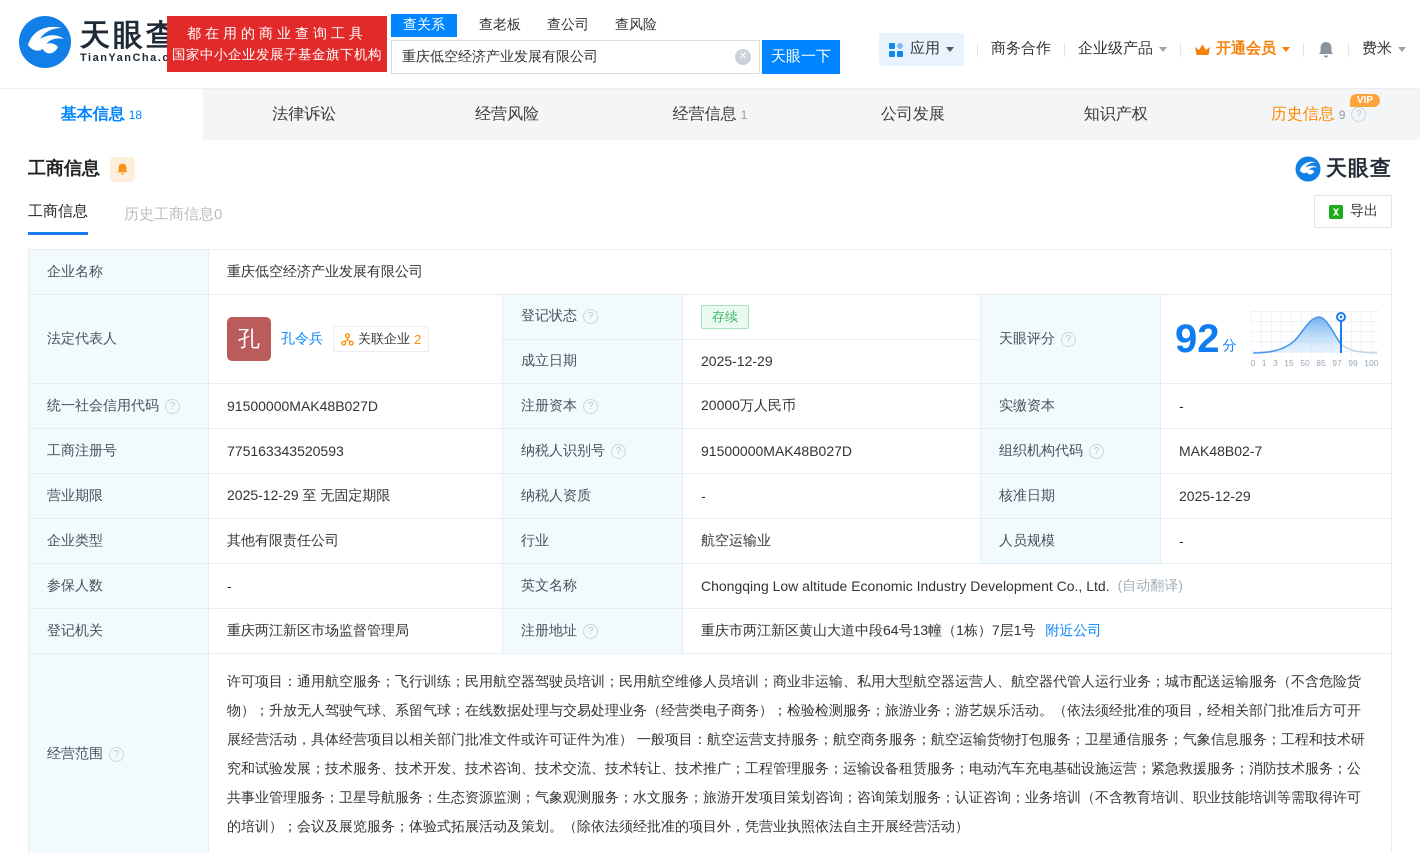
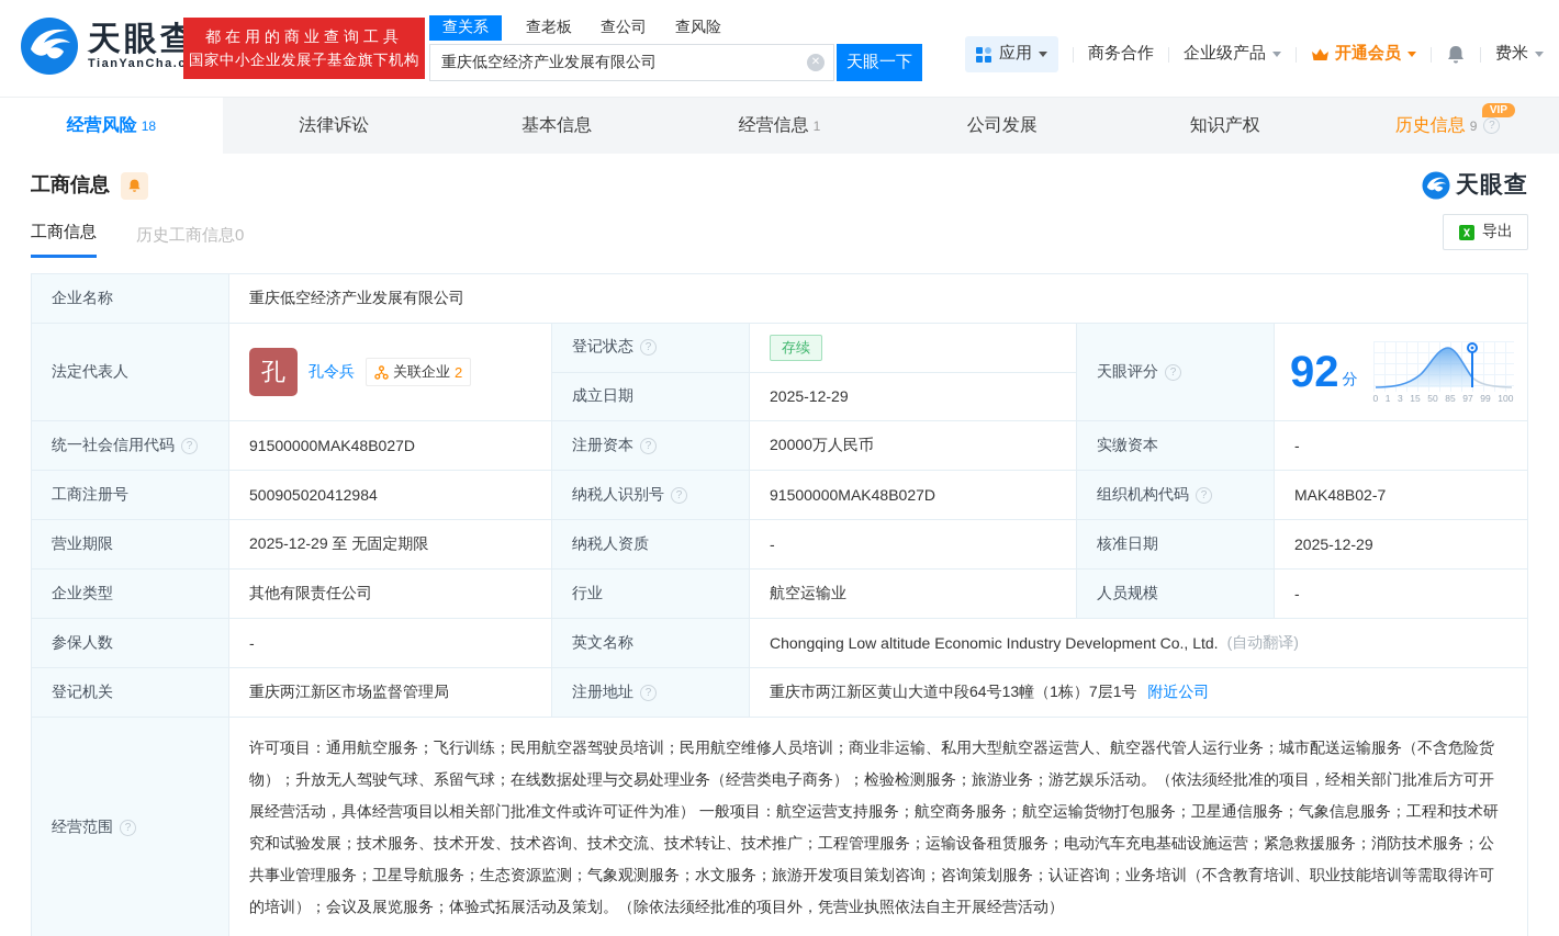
  天眼查
  TianYanCha.
  都在用的商业查询工具
  国家中小企业发展子基金旗下机构
  查关系
  查老板
  查公司
  查风险
  重庆低空经济产业发展有限公司
  天眼一下
  应用
  商务合作
  企业级产品
  开通会员
  费米
- 基本信息
+ 经营风险
  18
  法律诉讼
- 经营风险
+ 基本信息
  经营信息
  1
  公司发展
  知识产权
  VIP
  历史信息
  9
  工商信息
  天眼查
  工商信息
  历史工商信息0
  导出
  企业名称
  重庆低空经济产业发展有限公司
  法定代表人
  孔
  孔令兵
  关联企业
  2
  登记状态
  存续
  成立日期
  2025-12-29
  天眼评分
  92
  分
  0
  1
  3
  15
  50
  85
  97
  99
  100
  统一社会信用代码
  91500000MAK48B027D
  注册资本
  20000万人民币
  实缴资本
  -
  工商注册号
- 775163343520593
+ 500905020412984
  纳税人识别号
  91500000MAK48B027D
  组织机构代码
  MAK48B02-7
  营业期限
  2025-12-29 至 无固定期限
  纳税人资质
  -
  核准日期
  2025-12-29
  企业类型
  其他有限责任公司
  行业
  航空运输业
  人员规模
  -
  参保人数
  -
  英文名称
  Chongqing Low altitude Economic Industry Development Co., Ltd.
  (自动翻译)
  登记机关
  重庆两江新区市场监督管理局
  注册地址
  重庆市两江新区黄山大道中段64号13幢（1栋）7层1号
  附近公司
  经营范围
  许可项目：通用航空服务；飞行训练；民用航空器驾驶员培训；民用航空维修人员培训；商业非运输、私用大型航空器运营人、航空器代管人运行业务；城市配送运输服务（不含危险货物）；升放无人驾驶气球、系留气球；在线数据处理与交易处理业务（经营类电子商务）；检验检测服务；旅游业务；游艺娱乐活动。（依法须经批准的项目，经相关部门批准后方可开展经营活动，具体经营项目以相关部门批准文件或许可证件为准） 一般项目：航空运营支持服务；航空商务服务；航空运输货物打包服务；卫星通信服务；气象信息服务；工程和技术研究和试验发展；技术服务、技术开发、技术咨询、技术交流、技术转让、技术推广；工程管理服务；运输设备租赁服务；电动汽车充电基础设施运营；紧急救援服务；消防技术服务；公共事业管理服务；卫星导航服务；生态资源监测；气象观测服务；水文服务；旅游开发项目策划咨询；咨询策划服务；认证咨询；业务培训（不含教育培训、职业技能培训等需取得许可的培训）；会议及展览服务；体验式拓展活动及策划。（除依法须经批准的项目外，凭营业执照依法自主开展经营活动）
